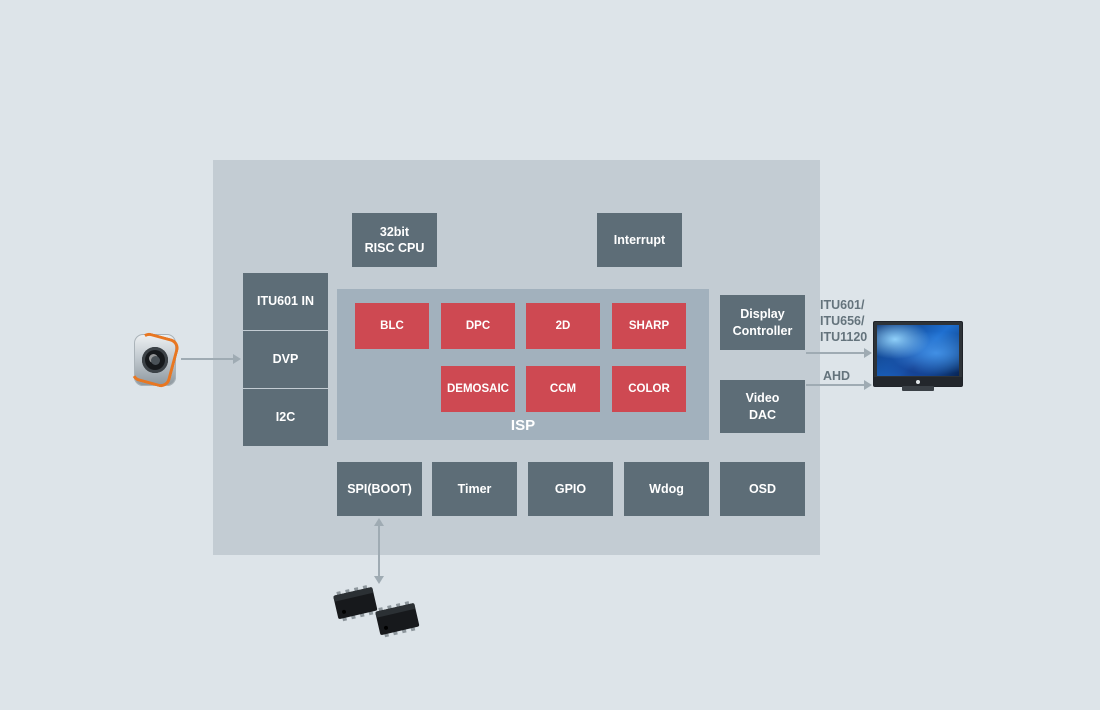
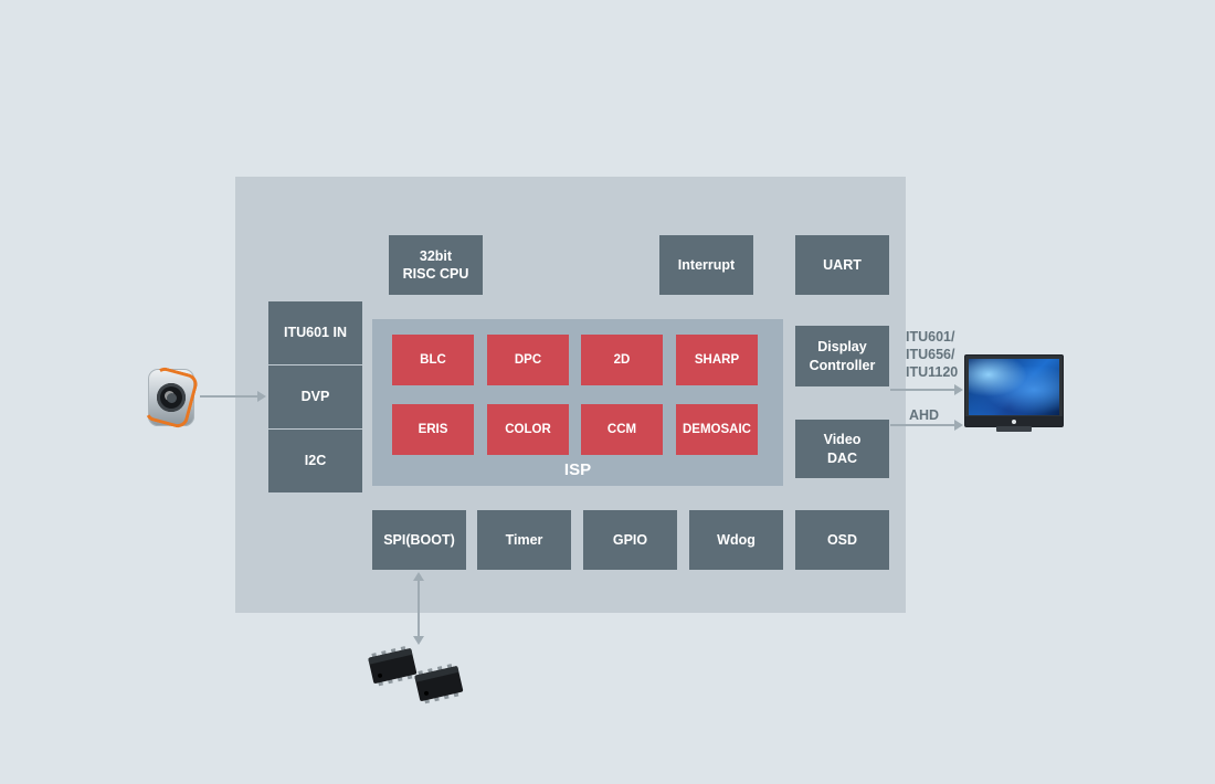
  32bit
  RISC CPU
  Interrupt
+ UART
  ITU601 IN
  DVP
  I2C
  BLC
  DPC
  2D
  SHARP
+ ERIS
- DEMOSAIC
+ COLOR
  CCM
- COLOR
+ DEMOSAIC
  ISP
  Display
  Controller
  Video
  DAC
  SPI(BOOT)
  Timer
  GPIO
  Wdog
  OSD
  ITU601/
  ITU656/
  ITU1120
  AHD
